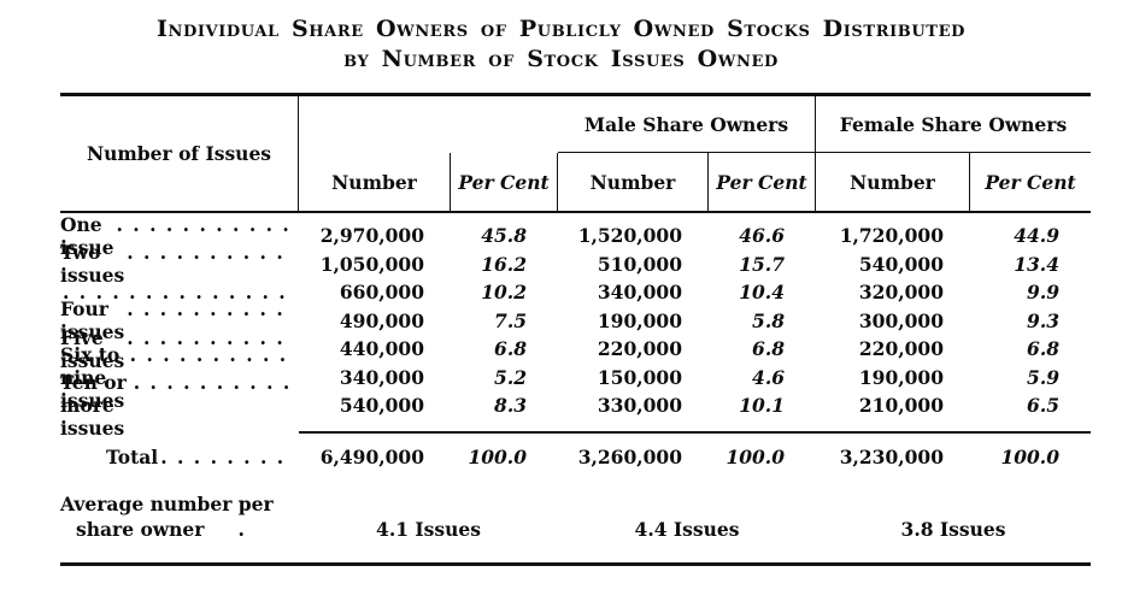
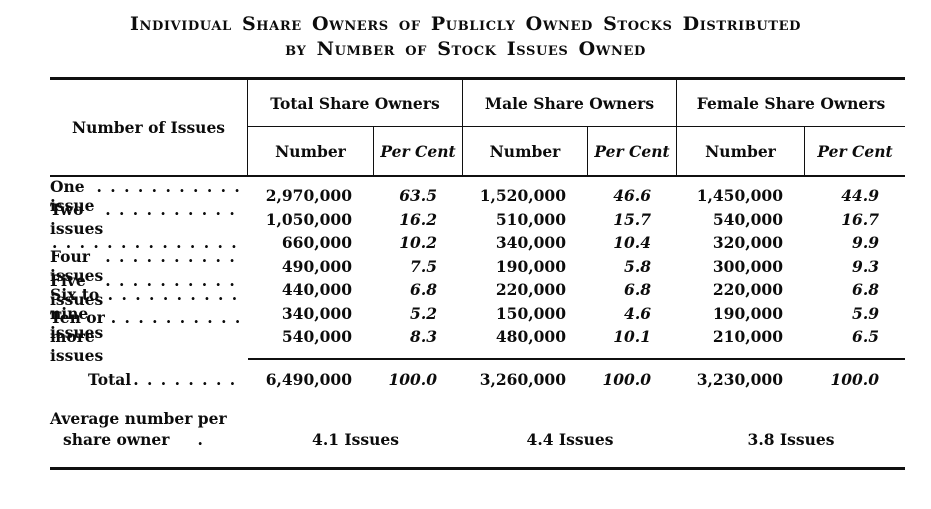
  Individual Share Owners of Publicly Owned Stocks Distributed
  by Number of Stock Issues Owned
  Number of Issues
+ Total Share Owners
  Male Share Owners
  Female Share Owners
  Number
  Per Cent
  Number
  Per Cent
  Number
  Per Cent
  One issue
  2,970,000
- 45.8
+ 63.5
  1,520,000
  46.6
- 1,720,000
+ 1,450,000
  44.9
  Two issues
  1,050,000
  16.2
  510,000
  15.7
  540,000
- 13.4
+ 16.7
  660,000
  10.2
  340,000
  10.4
  320,000
  9.9
  Four issues
  490,000
  7.5
  190,000
  5.8
  300,000
  9.3
  Five issues
  440,000
  6.8
  220,000
  6.8
  220,000
  6.8
  Six to nine issues
  340,000
  5.2
  150,000
  4.6
  190,000
  5.9
  Ten or more issues
  540,000
  8.3
- 330,000
+ 480,000
  10.1
  210,000
  6.5
  Total
  6,490,000
  100.0
  3,260,000
  100.0
  3,230,000
  100.0
  Average number per
  share owner .
  4.1 Issues
  4.4 Issues
  3.8 Issues
